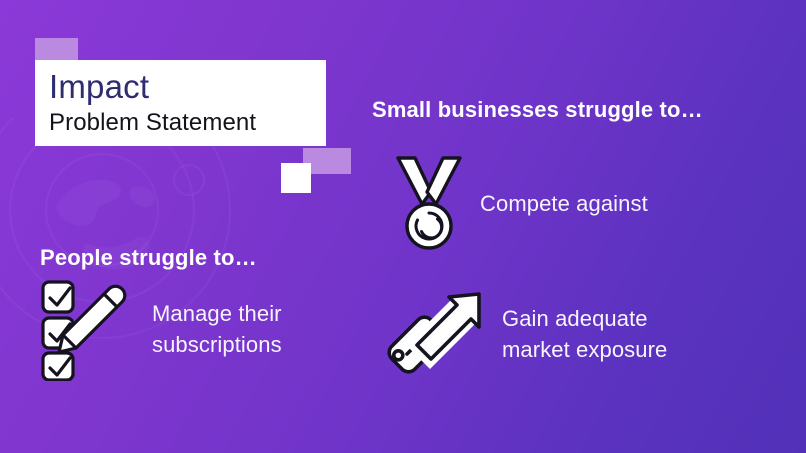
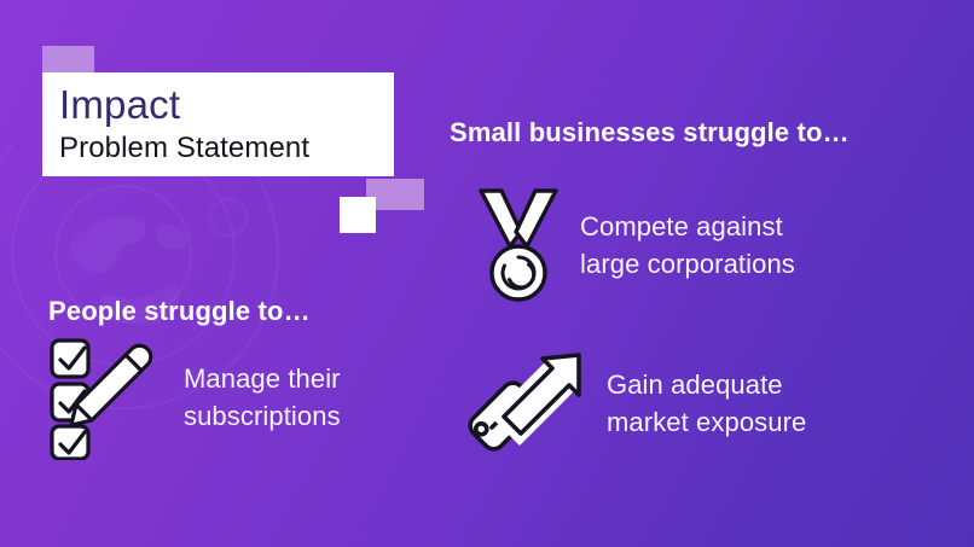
  Impact
  Problem Statement
  Small businesses struggle to…
  People struggle to…
  Compete against
+ large corporations
  Gain adequate
  market exposure
  Manage their
  subscriptions
